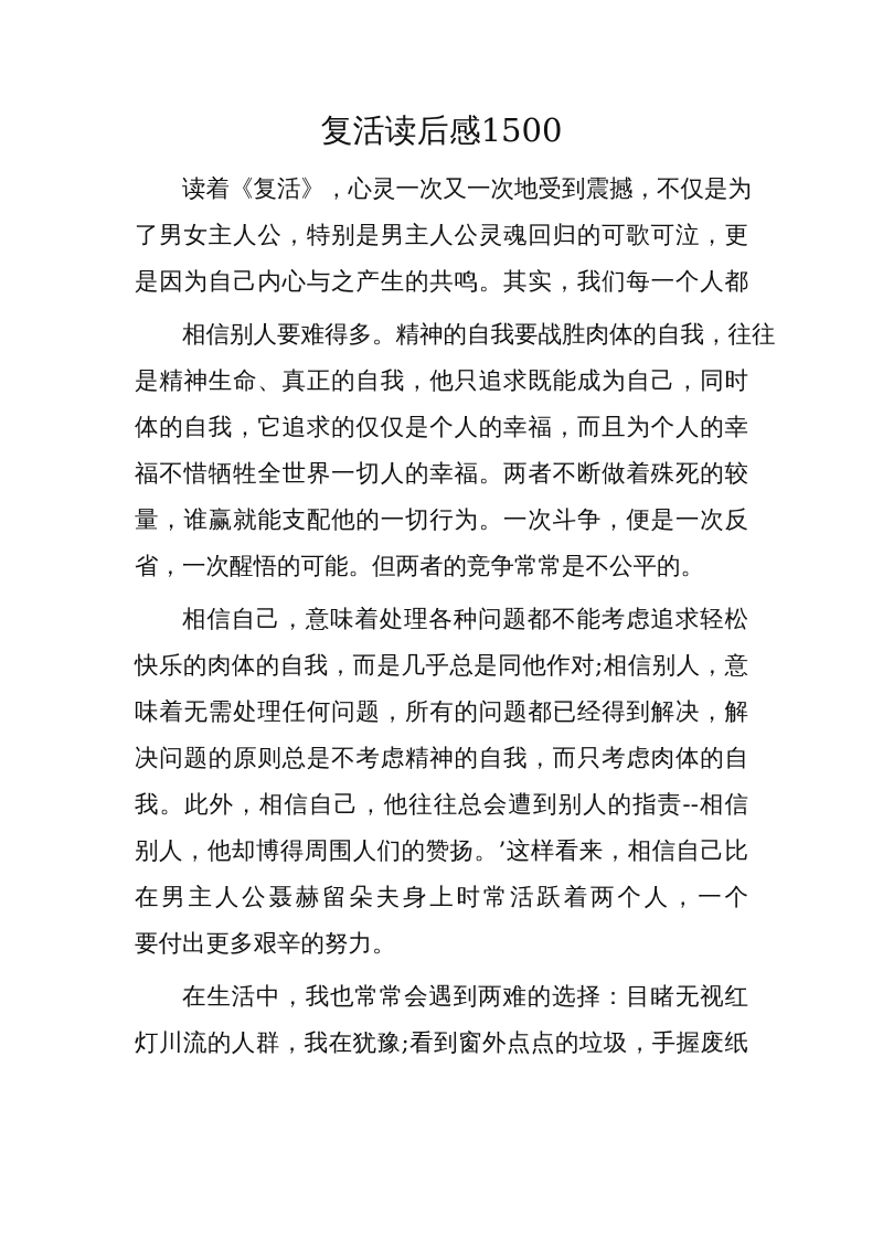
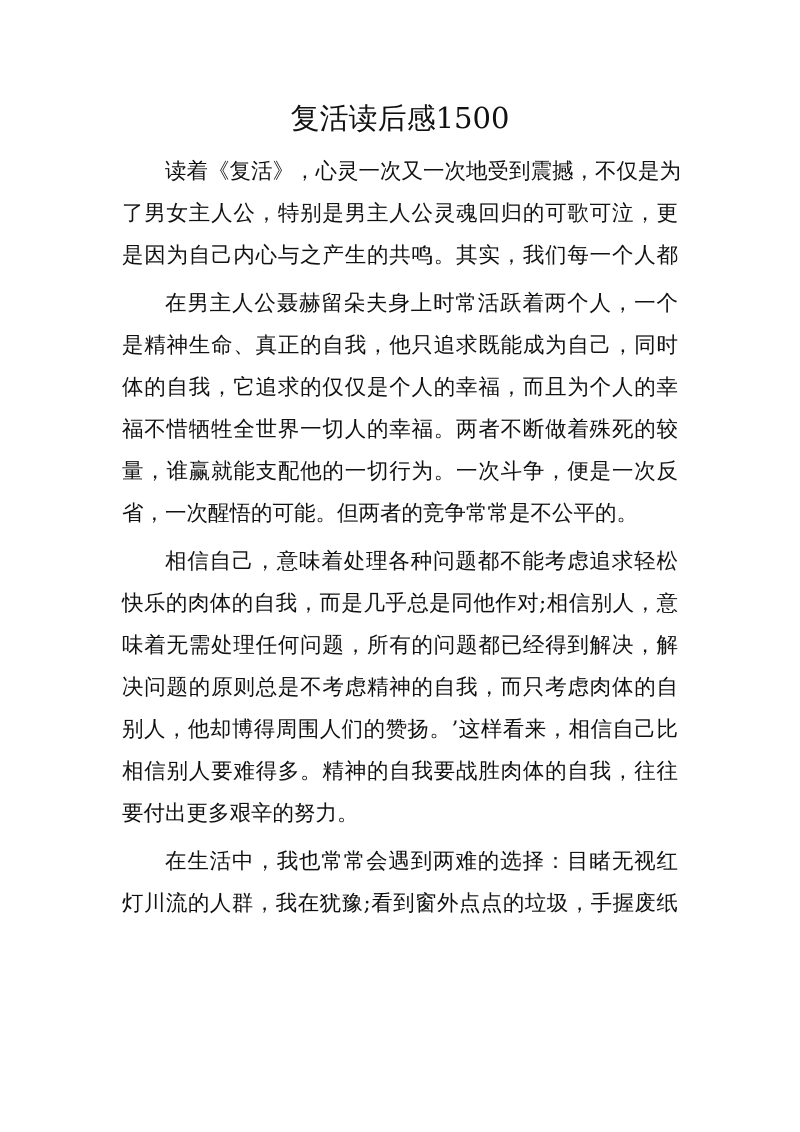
  复活读后感1500
  读着《复活》，心灵一次又一次地受到震撼，不仅是为
  了男女主人公，特别是男主人公灵魂回归的可歌可泣，更
  是因为自己内心与之产生的共鸣。其实，我们每一个人都
- 相信别人要难得多。精神的自我要战胜肉体的自我，往往
+ 在男主人公聂赫留朵夫身上时常活跃着两个人，一个
  是精神生命、真正的自我，他只追求既能成为自己，同时
  体的自我，它追求的仅仅是个人的幸福，而且为个人的幸
  福不惜牺牲全世界一切人的幸福。两者不断做着殊死的较
  量，谁赢就能支配他的一切行为。一次斗争，便是一次反
  省，一次醒悟的可能。但两者的竞争常常是不公平的。
  相信自己，意味着处理各种问题都不能考虑追求轻松
  快乐的肉体的自我，而是几乎总是同他作对;相信别人，意
  味着无需处理任何问题，所有的问题都已经得到解决，解
  决问题的原则总是不考虑精神的自我，而只考虑肉体的自
- 我。此外，相信自己，他往往总会遭到别人的指责--相信
  别人，他却博得周围人们的赞扬。’这样看来，相信自己比
- 在男主人公聂赫留朵夫身上时常活跃着两个人，一个
+ 相信别人要难得多。精神的自我要战胜肉体的自我，往往
  要付出更多艰辛的努力。
  在生活中，我也常常会遇到两难的选择：目睹无视红
  灯川流的人群，我在犹豫;看到窗外点点的垃圾，手握废纸
